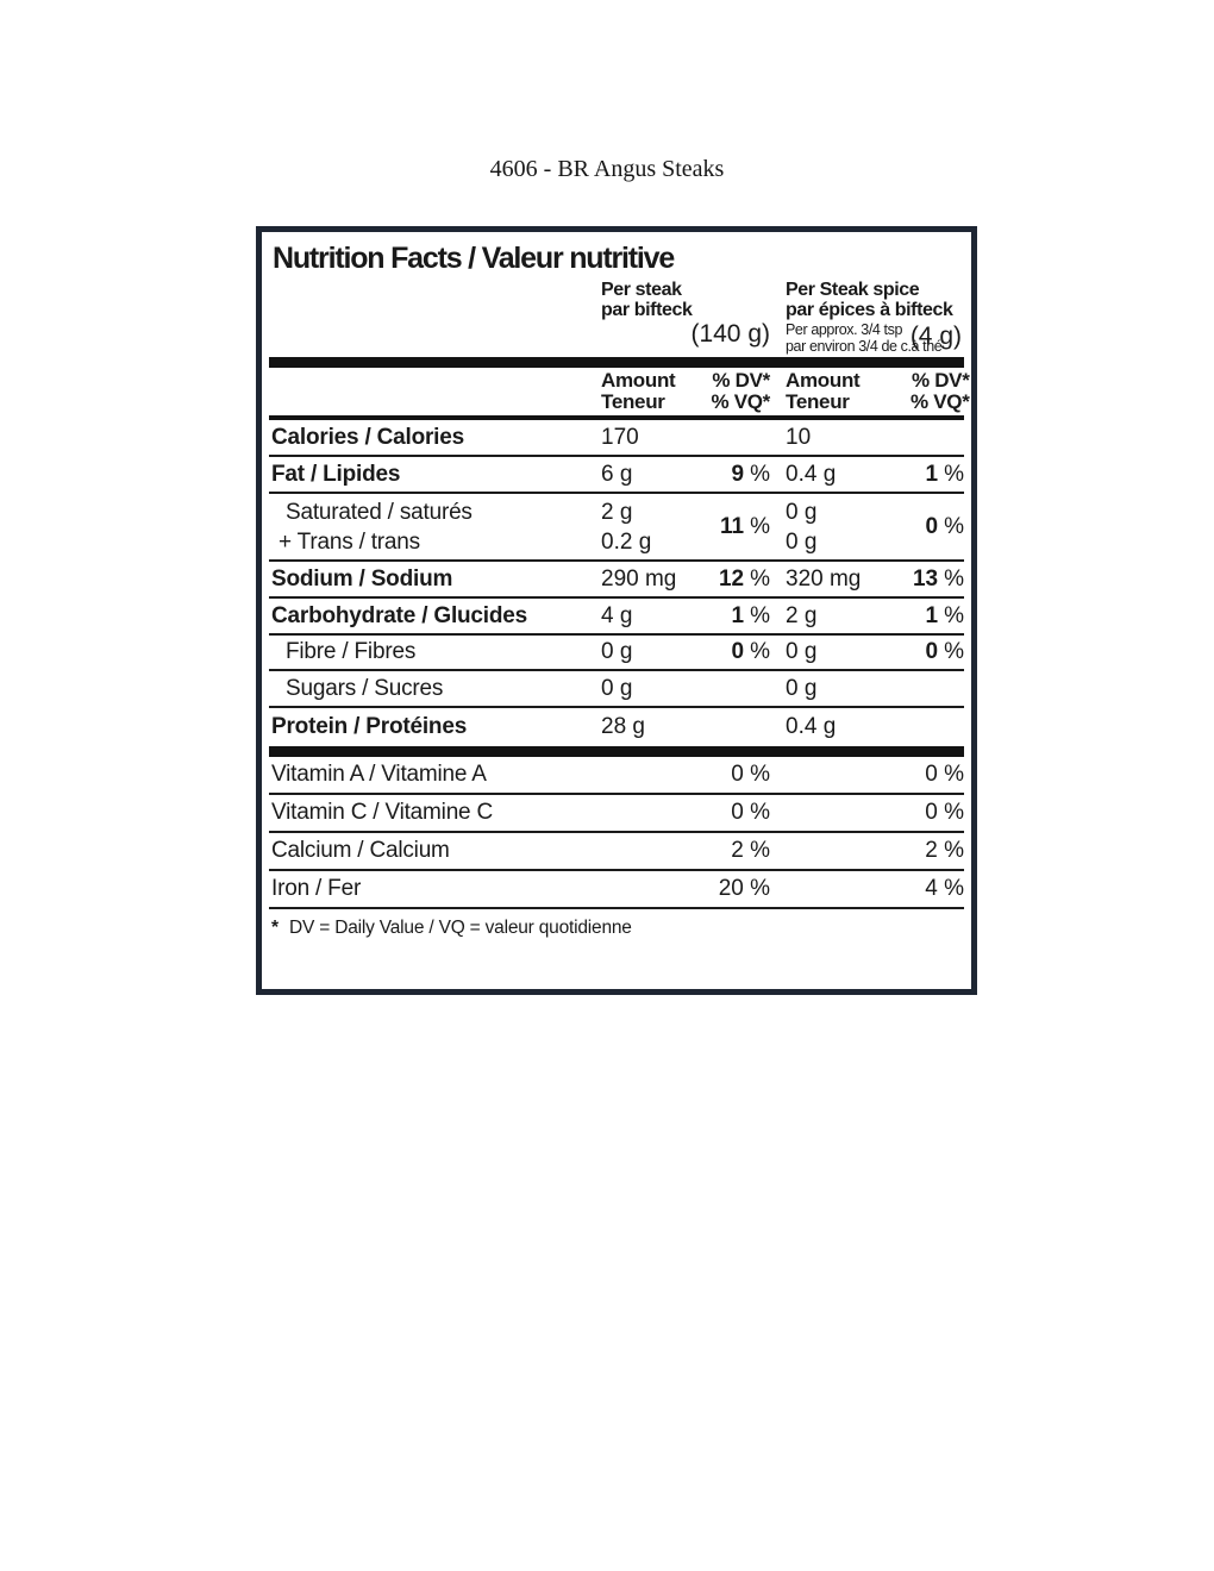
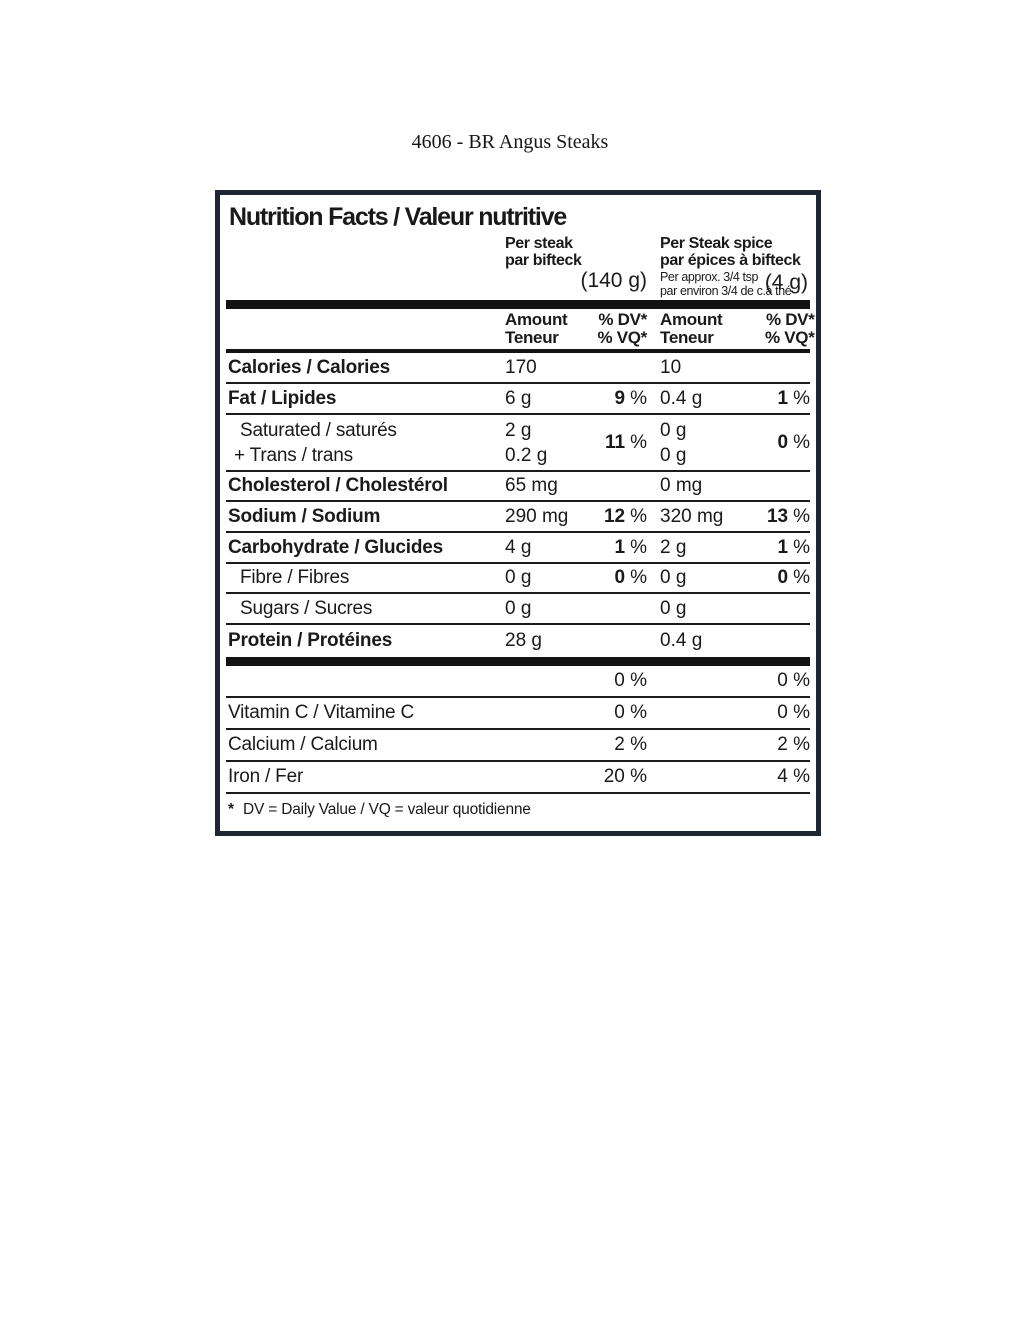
  4606 - BR Angus Steaks
  Nutrition Facts / Valeur nutritive
  Per steak
  par bifteck
  (140 g)
  Per Steak spice
  par épices à bifteck
  Per approx. 3/4 tsp
  par environ 3/4 de c.à thé
  (4 g)
  Amount
  Teneur
  % DV*
  % VQ*
  Amount
  Teneur
  % DV*
  % VQ*
  Calories / Calories
  170
  10
  Fat / Lipides
  6 g
  9 %
  0.4 g
  1 %
  Saturated / saturés
  + Trans / trans
  2 g
  0.2 g
  11 %
  0 g
  0 g
  0 %
+ Cholesterol / Cholestérol
+ 65 mg
+ 0 mg
  Sodium / Sodium
  290 mg
  12 %
  320 mg
  13 %
  Carbohydrate / Glucides
  4 g
  1 %
  2 g
  1 %
  Fibre / Fibres
  0 g
  0 %
  0 g
  0 %
  Sugars / Sucres
  0 g
  0 g
  Protein / Protéines
  28 g
  0.4 g
- Vitamin A / Vitamine A
  0 %
  0 %
  Vitamin C / Vitamine C
  0 %
  0 %
  Calcium / Calcium
  2 %
  2 %
  Iron / Fer
  20 %
  4 %
  *
  DV = Daily Value / VQ = valeur quotidienne
